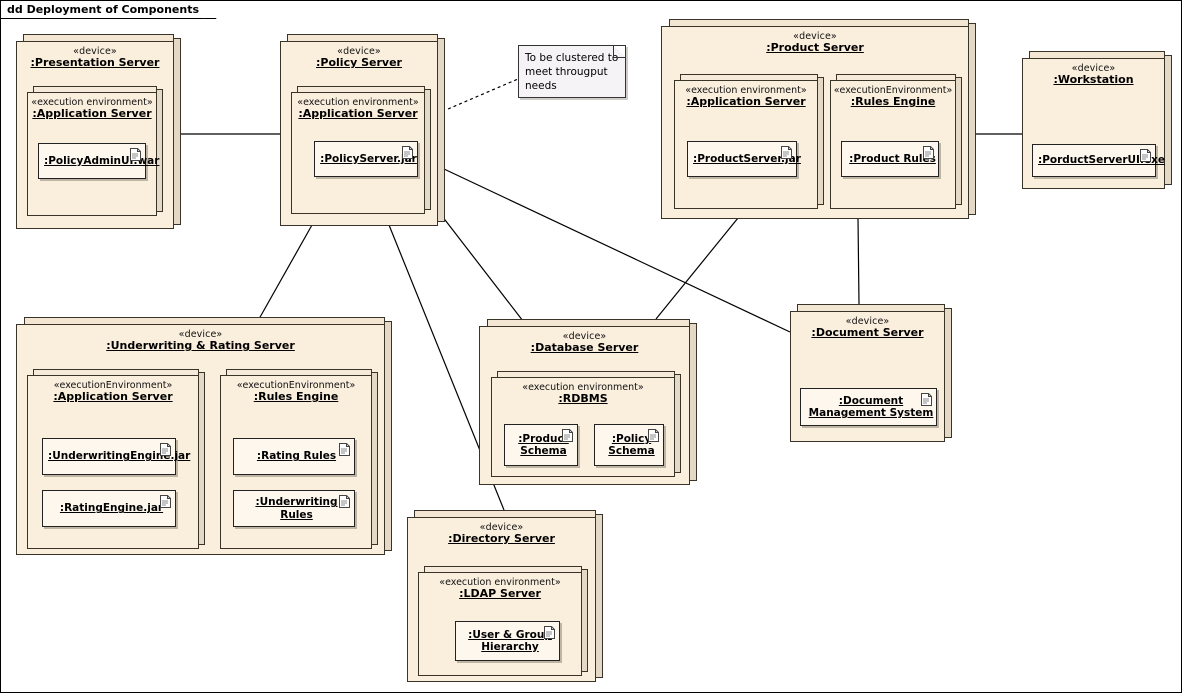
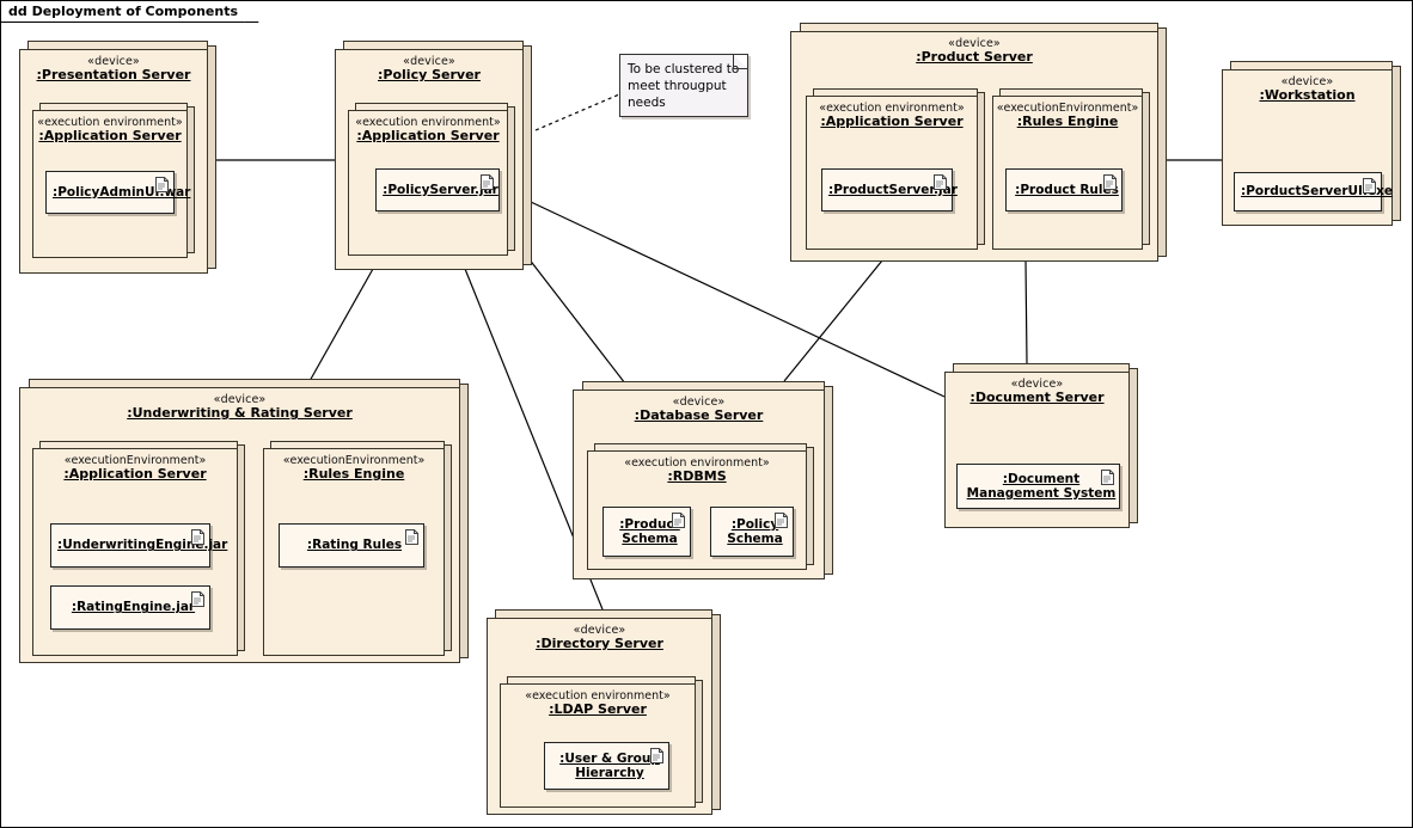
  dd Deployment of Components
  «device»
  :Presentation Server
  «execution environment»
  :Application Server
  :PolicyAdminUwar
  «device»
  :Policy Server
  «execution environment»
  :Application Server
  :PolicyServer.r
  To be clustered to meet througput needs
  «device»
  :Product Server
  «execution environment»
  :Application Server
  :ProductServerar
  «executionEnvironment»
  :Rules Engine
  :Product Rul
  «device»
  :Workstation
  :PorductServerUIxe
  «device»
  :Underwriting & Rating Server
  «executionEnvironment»
  :Application Server
  :UnderwritingEngine.jar
  :RatingEngine.jar
  «executionEnvironment»
  :Rules Engine
  :Rating Rules
- :Underwriting Rules
  «device»
  :Database Server
  «execution environment»
  :RDBMS
  :Produc Schema
  :Policy Schema
  «device»
  :Document Server
  :Document Management System
  «device»
  :Directory Server
  «execution environment»
  :LDAP Server
  :User & Grou Hierarchy
